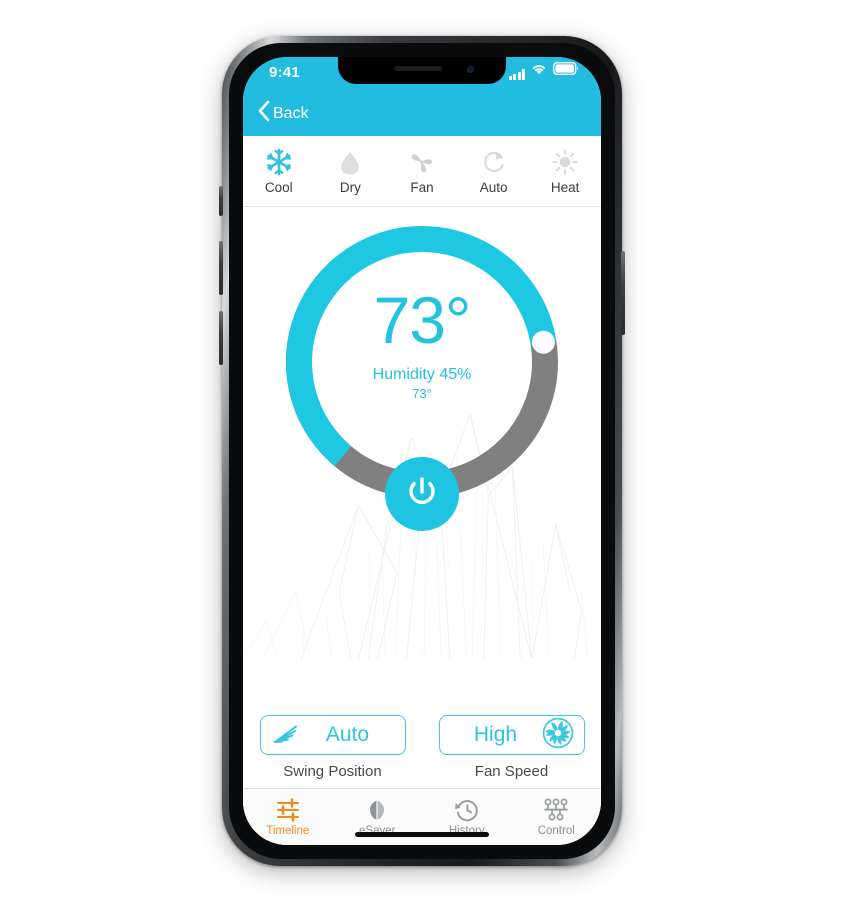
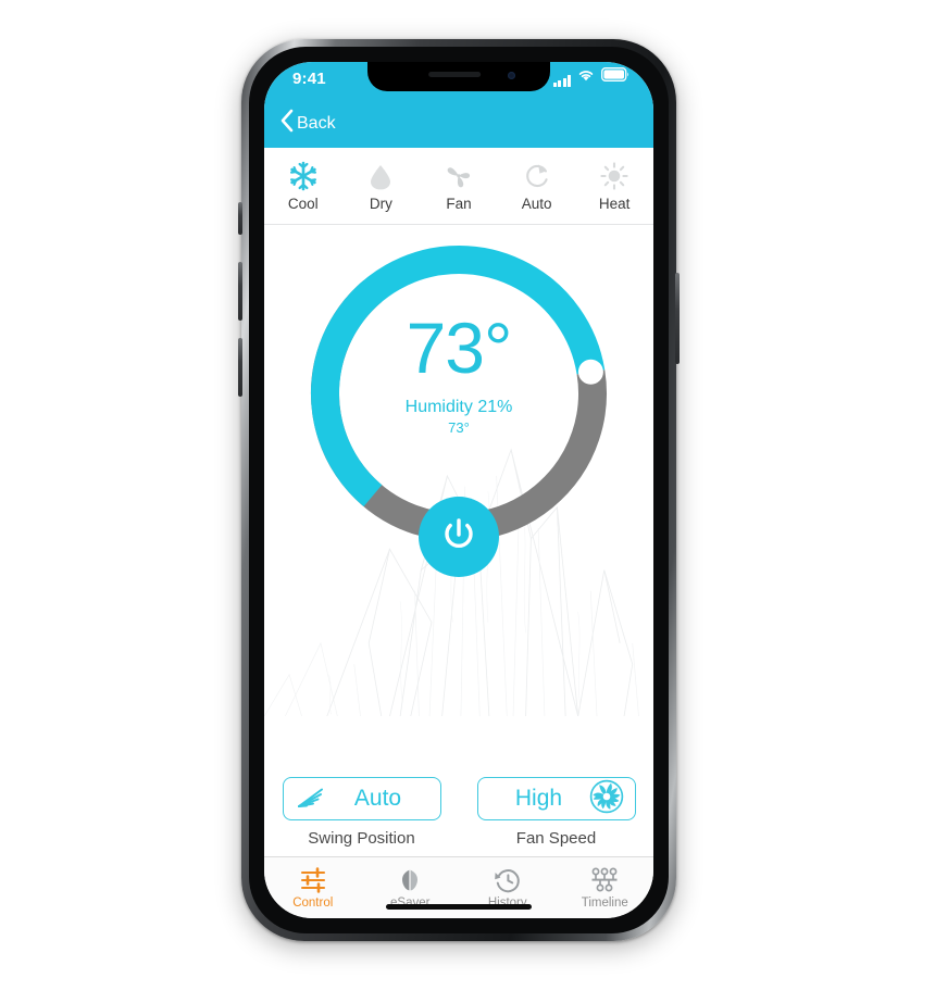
  9:41
  Back
  Cool
  Dry
  Fan
  Auto
  Heat
  73°
- Humidity 45%
+ Humidity 21%
  73°
  Auto
  Swing Position
  High
  Fan Speed
- Timeline
+ Control
  eSaver
  History
- Control
+ Timeline
